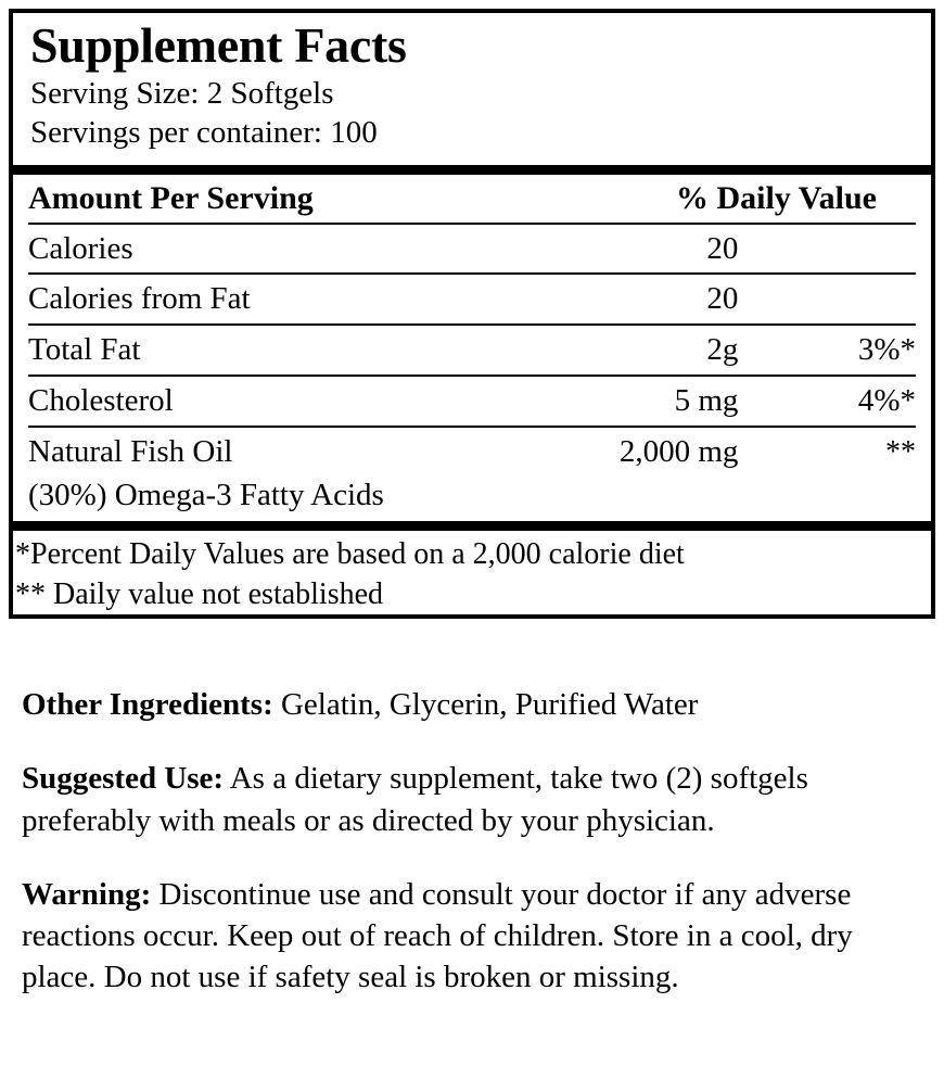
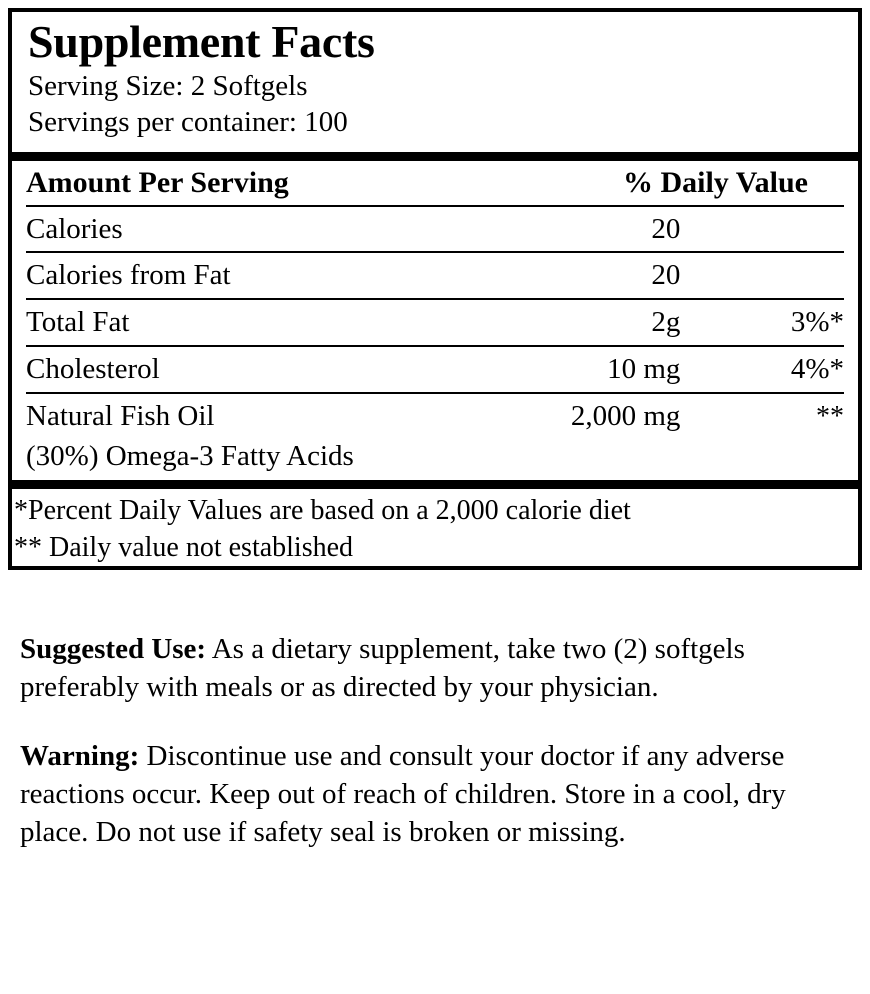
  Supplement Facts
  Serving Size: 2 Softgels
  Servings per container: 100
  Amount Per Serving	% Daily Value
  Calories	20
  Calories from Fat	20
  Total Fat	2g	3%*
- Cholesterol	5 mg	4%*
+ Cholesterol	10 mg	4%*
  Natural Fish Oil	2,000 mg	**
  (30%) Omega-3 Fatty Acids
  *Percent Daily Values are based on a 2,000 calorie diet
  ** Daily value not established
- Other Ingredients: Gelatin, Glycerin, Purified Water
  Suggested Use: As a dietary supplement, take two (2) softgels preferably with meals or as directed by your physician.
  Warning: Discontinue use and consult your doctor if any adverse reactions occur. Keep out of reach of children. Store in a cool, dry place. Do not use if safety seal is broken or missing.
